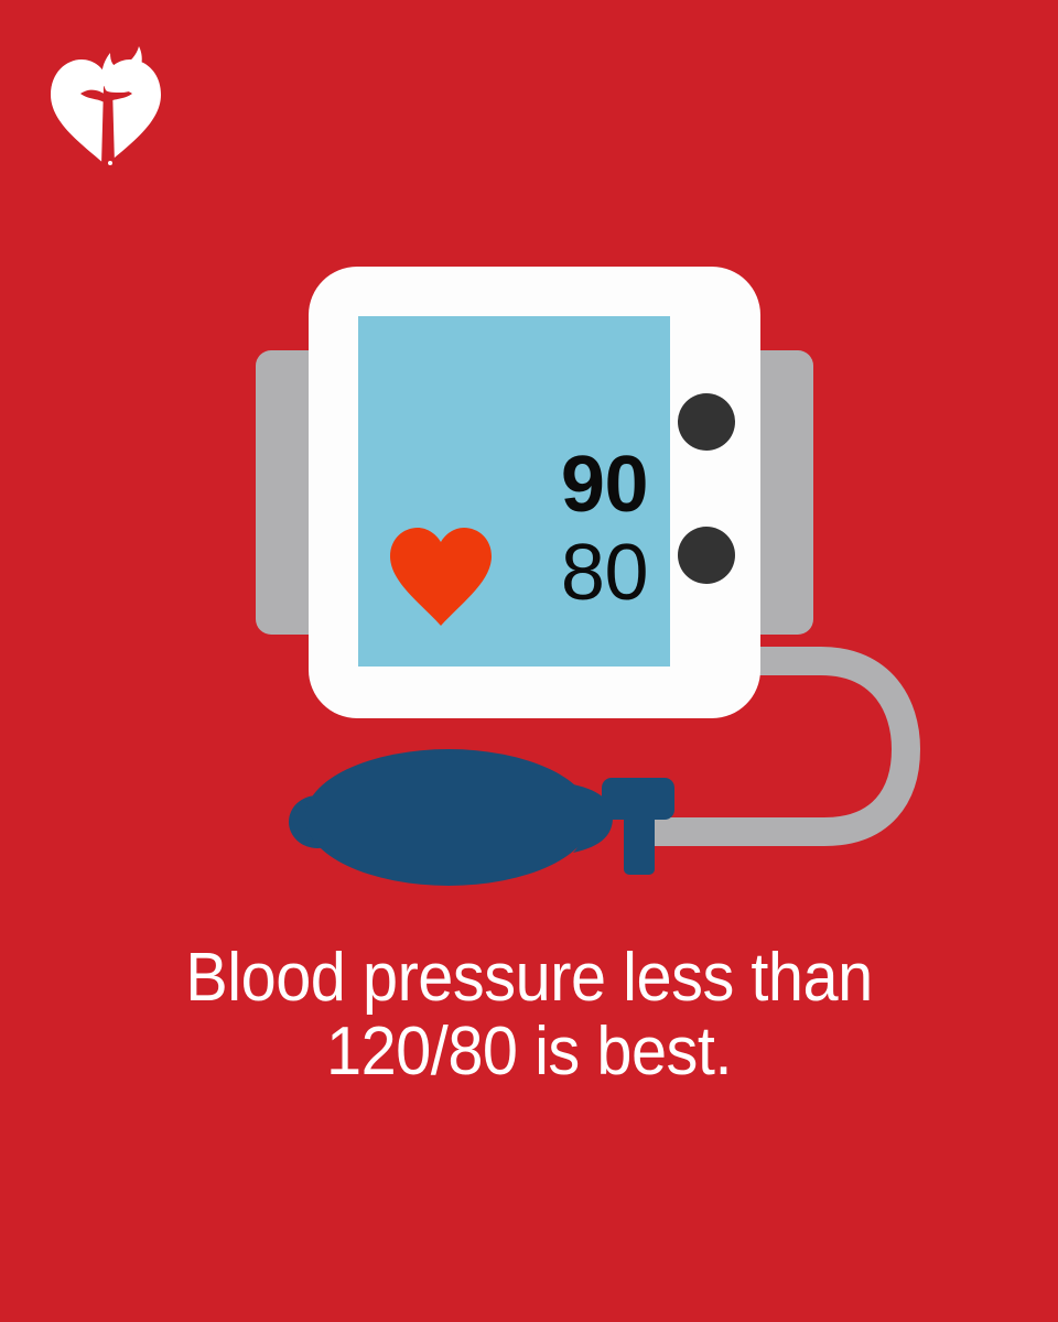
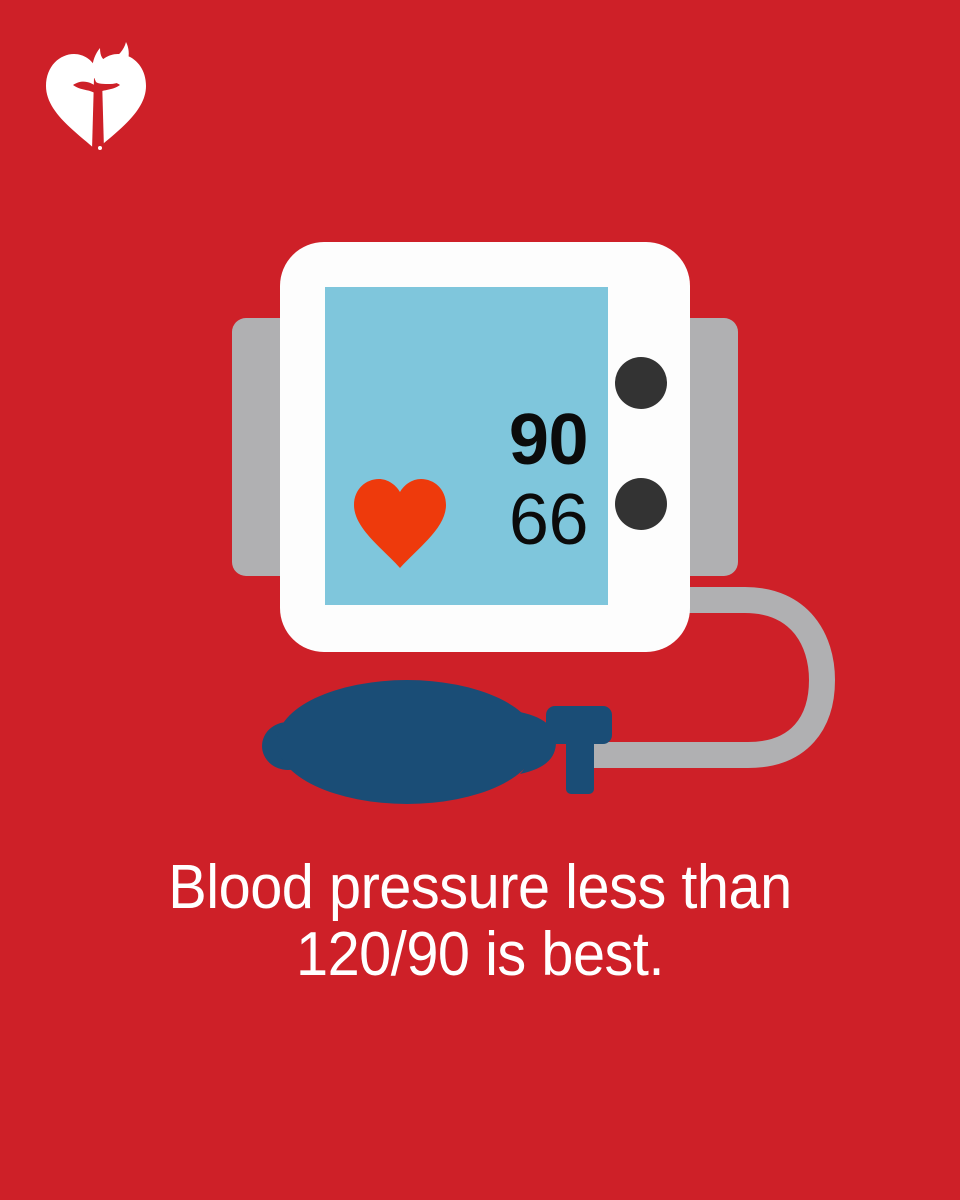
  90
- 80
+ 66
  Blood pressure less than
- 120/80 is best.
+ 120/90 is best.
